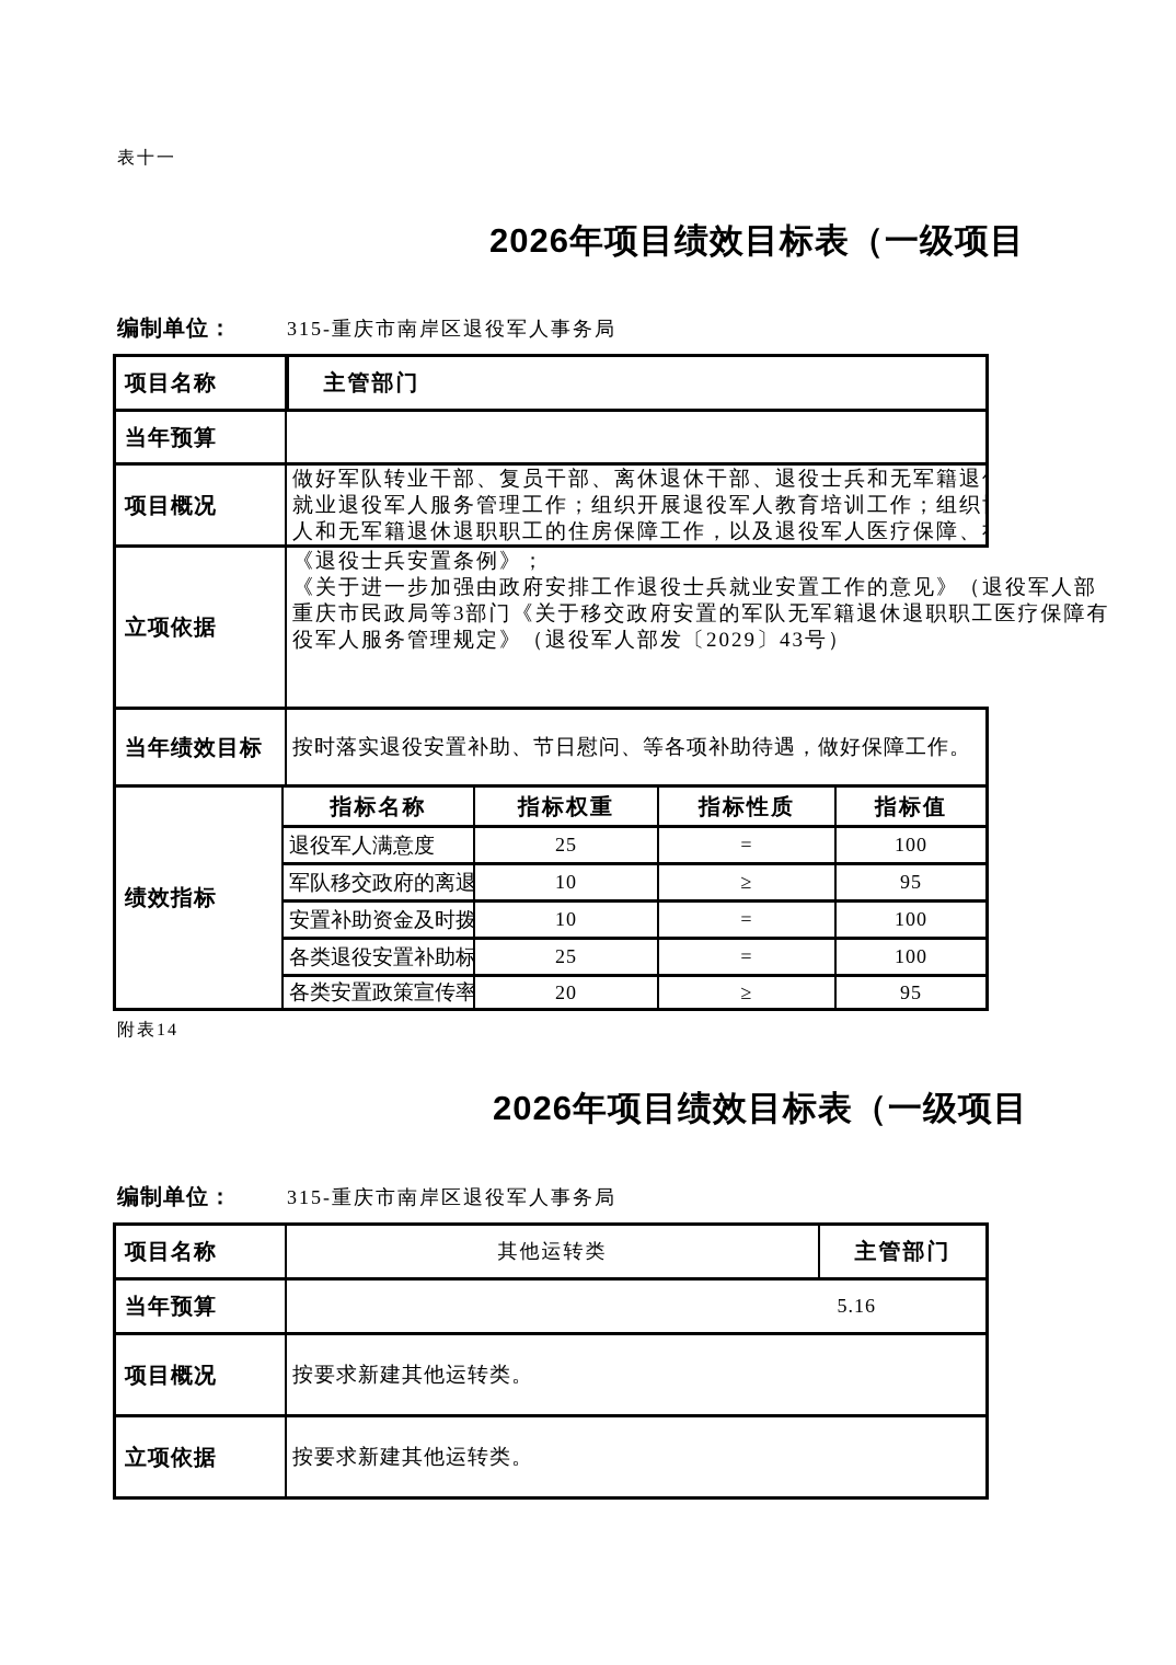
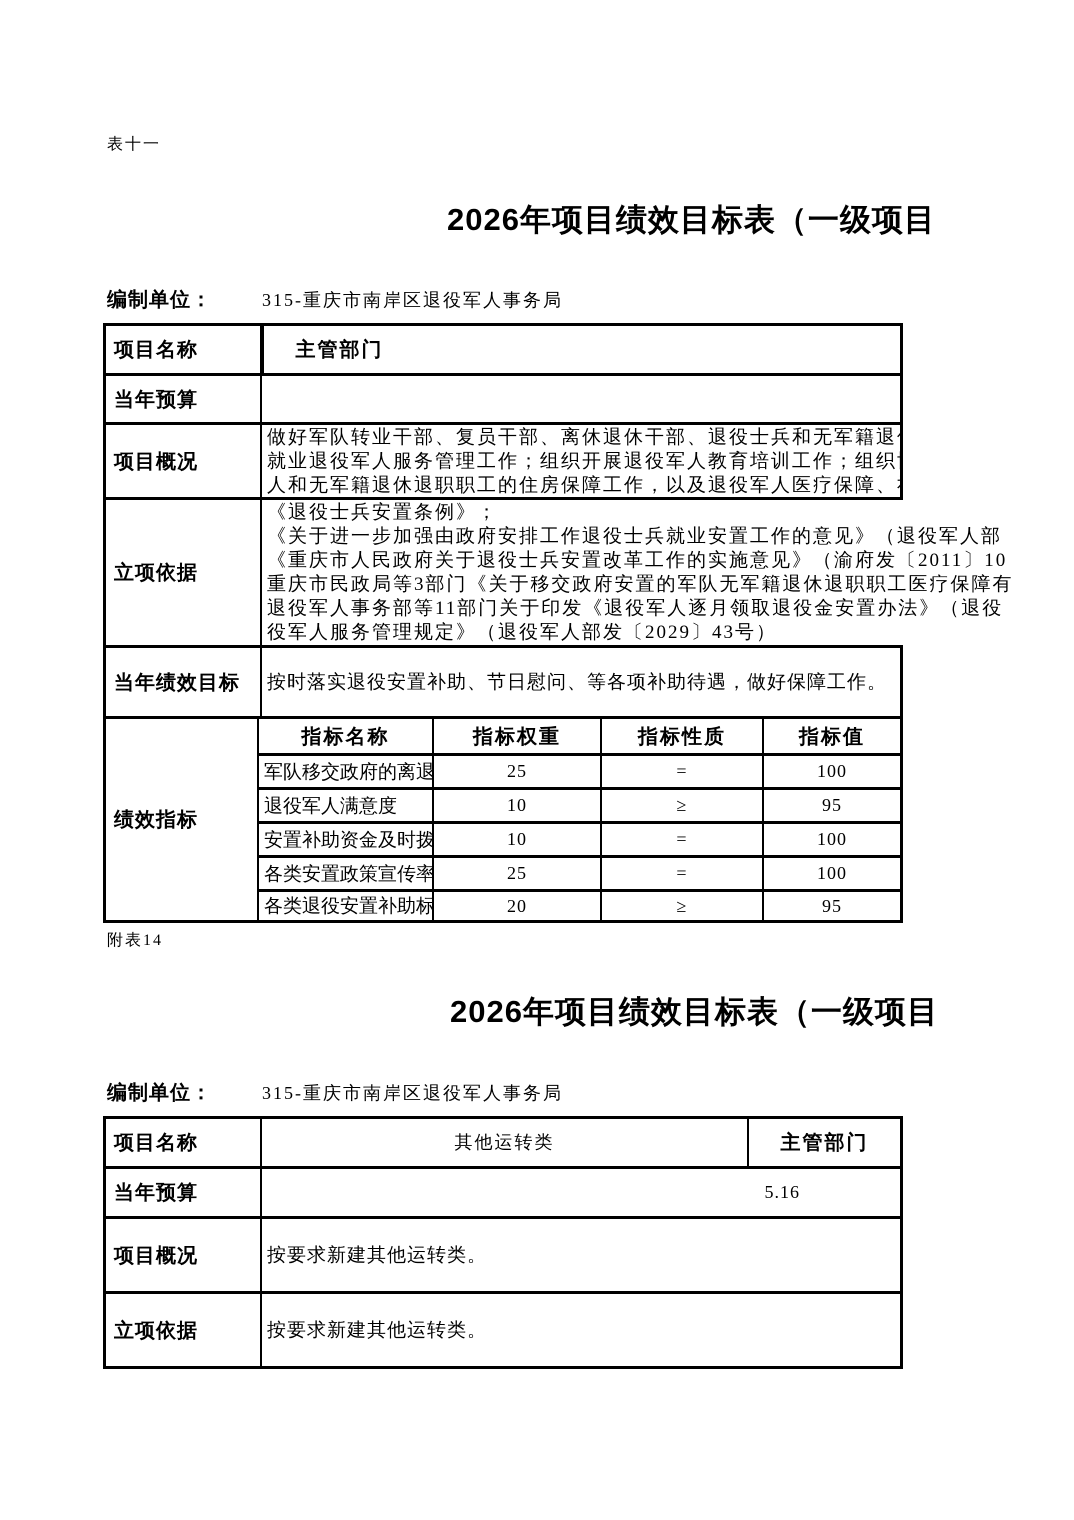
  表十一
  2026年项目绩效目标表（一级项目
  编制单位：
  315-重庆市南岸区退役军人事务局
  项目名称
  主管部门
  当年预算
  项目概况
  做好军队转业干部、复员干部、离休退休干部、退役士兵和无军籍退
  就业退役军人服务管理工作；组织开展退役军人教育培训工作；组织
  人和无军籍退休退职职工的住房保障工作，以及退役军人医疗保障、
  立项依据
  《退役士兵安置条例》；
  《关于进一步加强由政府安排工作退役士兵就业安置工作的意见》（退役军人部
+ 《重庆市人民政府关于退役士兵安置改革工作的实施意见》（渝府发〔2011〕10
  重庆市民政局等3部门《关于移交政府安置的军队无军籍退休退职职工医疗保障有
+ 退役军人事务部等11部门关于印发《退役军人逐月领取退役金安置办法》（退役
  役军人服务管理规定》（退役军人部发〔2029〕43号）
  当年绩效目标
  按时落实退役安置补助、节日慰问、等各项补助待遇，做好保障工作。
  绩效指标
  指标名称
  指标权重
  指标性质
  指标值
- 退役军人满意度
+ 军队移交政府的离退
  25
  =
  100
- 军队移交政府的离退
+ 退役军人满意度
  10
  ≥
  95
  安置补助资金及时拨
  10
  =
  100
- 各类退役安置补助标
+ 各类安置政策宣传率
  25
  =
  100
- 各类安置政策宣传率
+ 各类退役安置补助标
  20
  ≥
  95
  附表14
  2026年项目绩效目标表（一级项目
  编制单位：
  315-重庆市南岸区退役军人事务局
  项目名称
  其他运转类
  主管部门
  当年预算
  5.16
  项目概况
  按要求新建其他运转类。
  立项依据
  按要求新建其他运转类。
